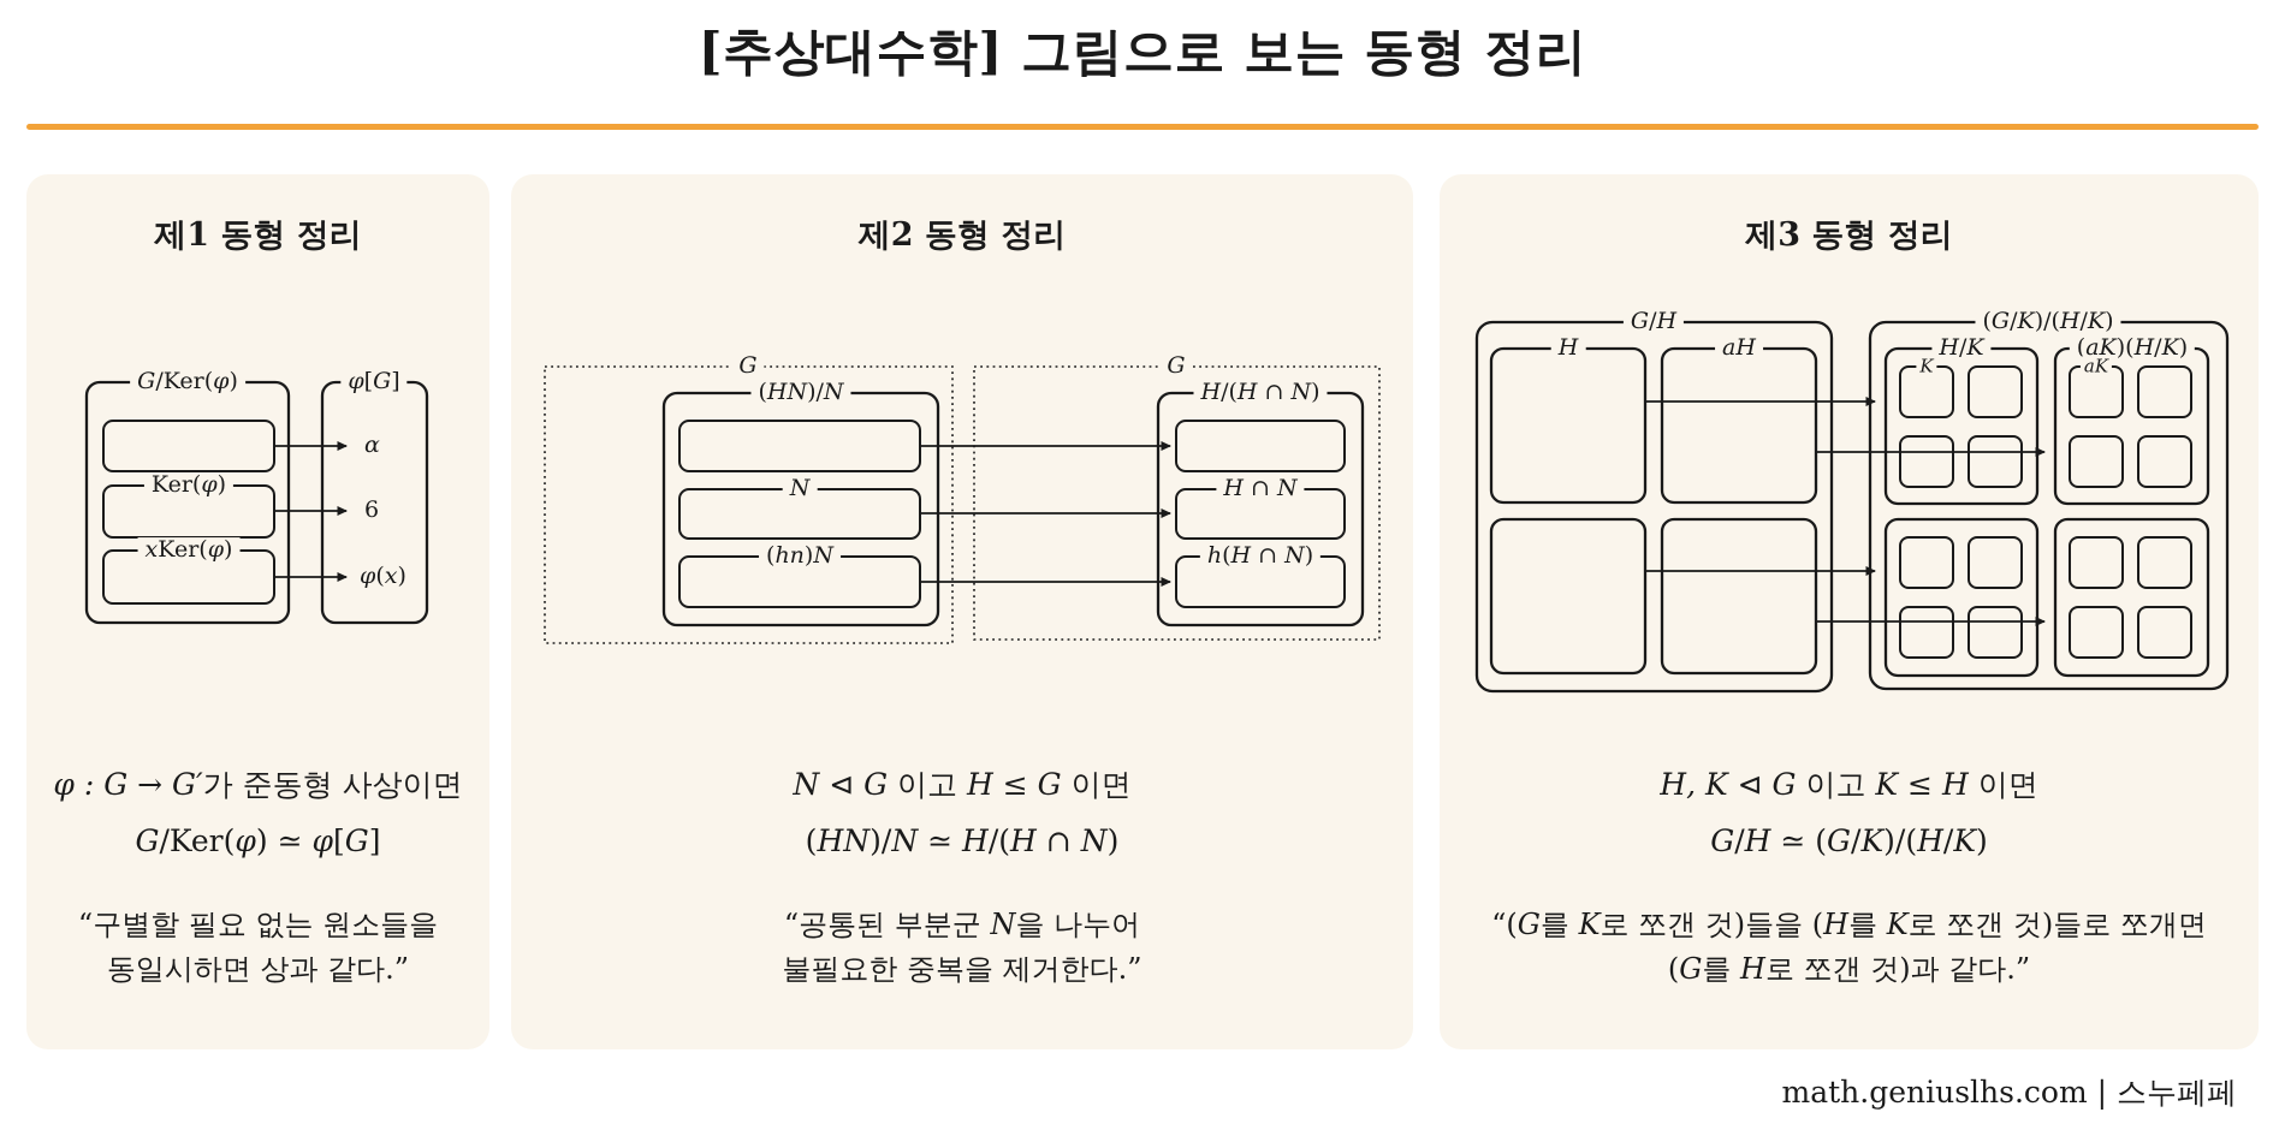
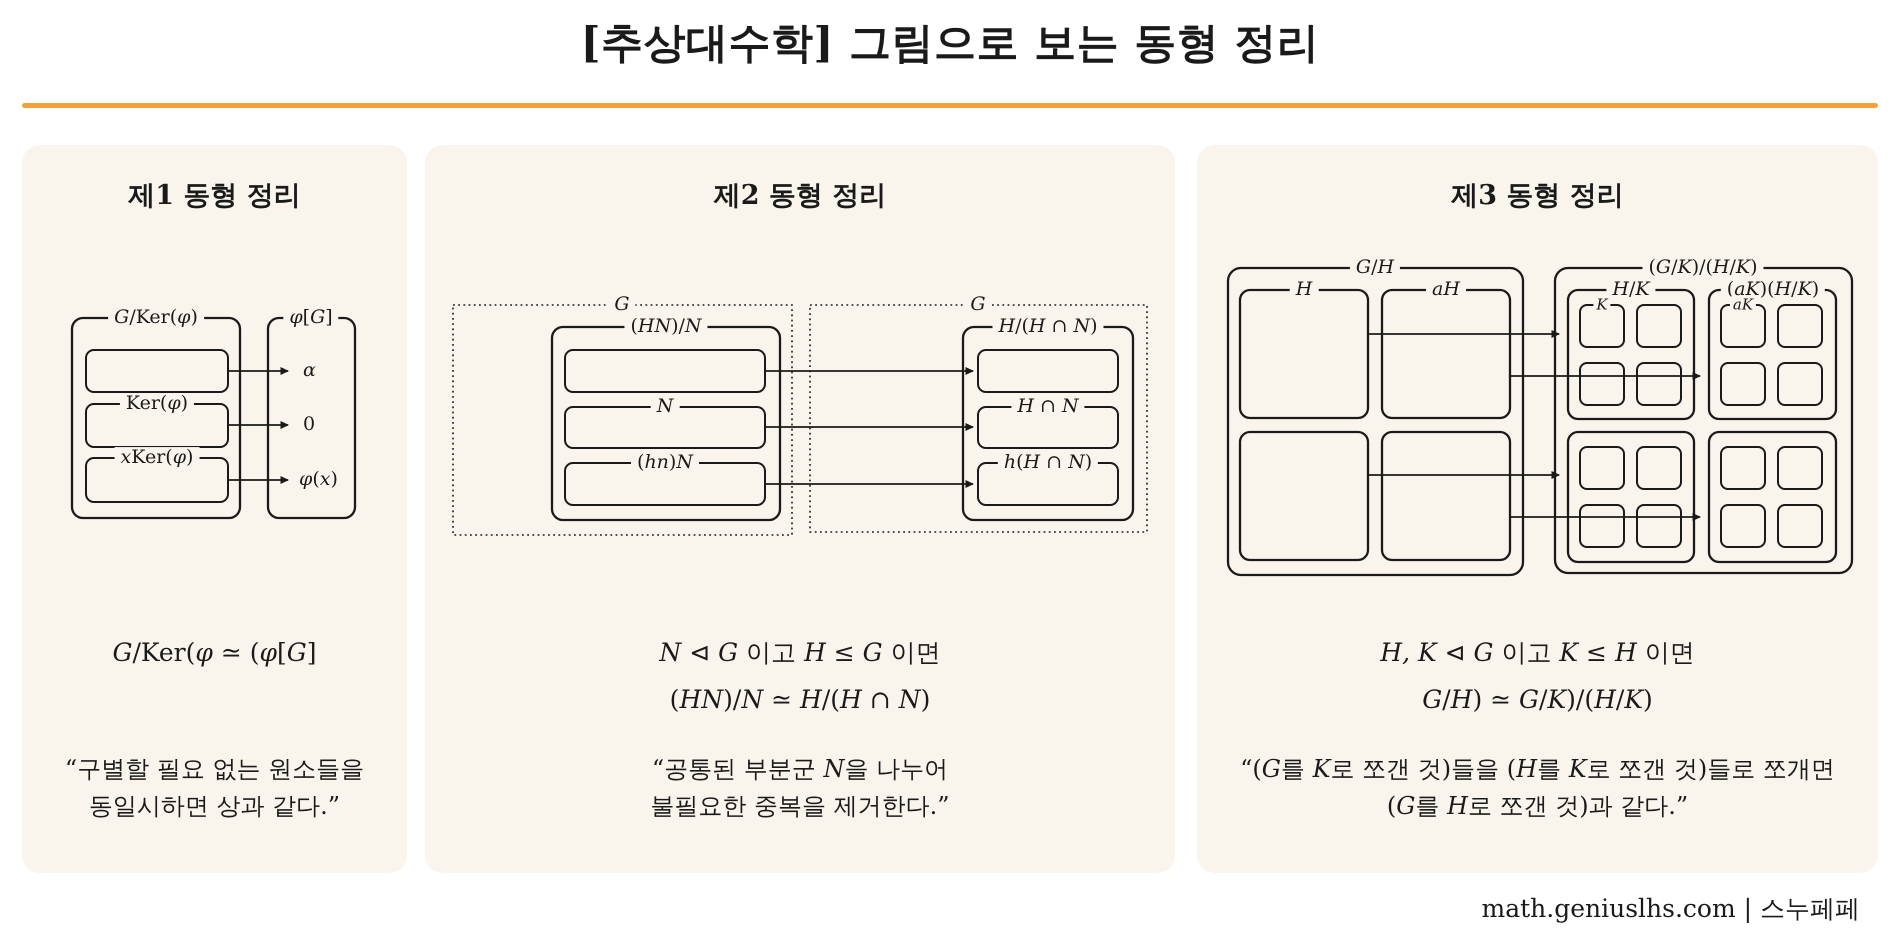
  [추상대수학] 그림으로 보는 동형 정리
  제1 동형 정리
  G/Ker(φ)
  Ker(φ)
  xKer(φ)
  φ[G]
  α
- 6
+ 0
  φ(x)
- φ : G → G′가 준동형 사상이면
- G/Ker(φ) ≃ φ[G]
+ G/Ker(φ ≃ (φ[G]
  “구별할 필요 없는 원소들을
  동일시하면 상과 같다.”
  제2 동형 정리
  G
  (HN)/N
  N
  (hn)N
  G
  H/(H ∩ N)
  H ∩ N
  h(H ∩ N)
  N ⊲ G 이고 H ≤ G 이면
  (HN)/N ≃ H/(H ∩ N)
  “공통된 부분군 N을 나누어
  불필요한 중복을 제거한다.”
  제3 동형 정리
  G/H
  H
  aH
  (G/K)/(H/K)
  H/K
  (aK)(H/K)
  K
  aK
  H, K ⊲ G 이고 K ≤ H 이면
- G/H ≃ (G/K)/(H/K)
+ G/H) ≃ G/K)/(H/K)
  “(G를 K로 쪼갠 것)들을 (H를 K로 쪼갠 것)들로 쪼개면
  (G를 H로 쪼갠 것)과 같다.”
  math.geniuslhs.com | 스누페페
